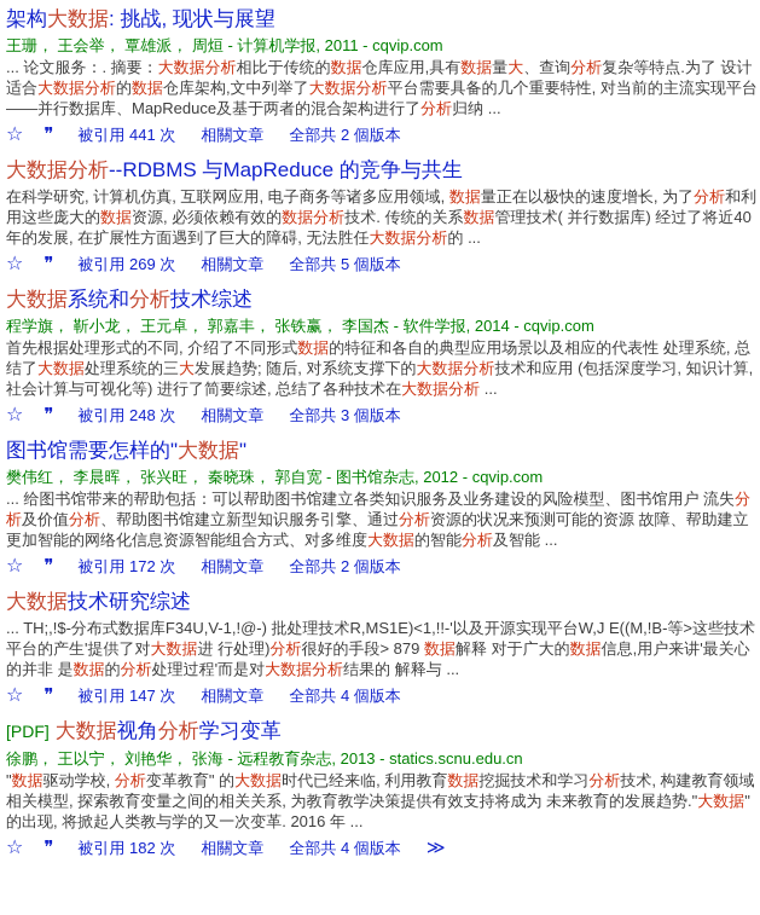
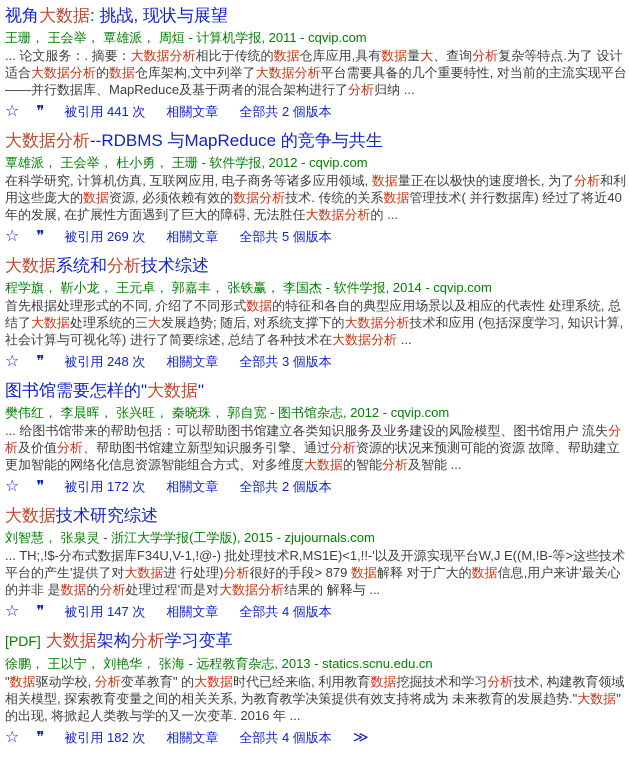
- 架构大数据: 挑战, 现状与展望
+ 视角大数据: 挑战, 现状与展望
  王珊， 王会举， 覃雄派， 周烜 - 计算机学报, 2011 - cqvip.com
  ... 论文服务：. 摘要：大数据分析相比于传统的数据仓库应用,具有数据量大、查询分析复杂等特点.为了 设计适合大数据分析的数据仓库架构,文中列举了大数据分析平台需要具备的几个重要特性, 对当前的主流实现平台——并行数据库、MapReduce及基于两者的混合架构进行了分析归纳 ...
  ☆
  ❞
  被引用 441 次
  相關文章
  全部共 2 個版本
  大数据分析--RDBMS 与MapReduce 的竞争与共生
+ 覃雄派， 王会举， 杜小勇， 王珊 - 软件学报, 2012 - cqvip.com
  在科学研究, 计算机仿真, 互联网应用, 电子商务等诸多应用领域, 数据量正在以极快的速度增长, 为了分析和利用这些庞大的数据资源, 必须依赖有效的数据分析技术. 传统的关系数据管理技术( 并行数据库) 经过了将近40 年的发展, 在扩展性方面遇到了巨大的障碍, 无法胜任大数据分析的 ...
  ☆
  ❞
  被引用 269 次
  相關文章
  全部共 5 個版本
  大数据系统和分析技术综述
  程学旗， 靳小龙， 王元卓， 郭嘉丰， 张铁赢， 李国杰 - 软件学报, 2014 - cqvip.com
  首先根据处理形式的不同, 介绍了不同形式数据的特征和各自的典型应用场景以及相应的代表性 处理系统, 总结了大数据处理系统的三大发展趋势; 随后, 对系统支撑下的大数据分析技术和应用 (包括深度学习, 知识计算, 社会计算与可视化等) 进行了简要综述, 总结了各种技术在大数据分析 ...
  ☆
  ❞
  被引用 248 次
  相關文章
  全部共 3 個版本
  图书馆需要怎样的"大数据"
  樊伟红， 李晨晖， 张兴旺， 秦晓珠， 郭自宽 - 图书馆杂志, 2012 - cqvip.com
  ... 给图书馆带来的帮助包括：可以帮助图书馆建立各类知识服务及业务建设的风险模型、图书馆用户 流失分析及价值分析、帮助图书馆建立新型知识服务引擎、通过分析资源的状况来预测可能的资源 故障、帮助建立更加智能的网络化信息资源智能组合方式、对多维度大数据的智能分析及智能 ...
  ☆
  ❞
  被引用 172 次
  相關文章
  全部共 2 個版本
  大数据技术研究综述
+ 刘智慧， 张泉灵 - 浙江大学学报(工学版), 2015 - zjujournals.com
  ... TH;,!$-分布式数据库F34U,V-1,!@-) 批处理技术R,MS1E)<1,!!-'以及开源实现平台W,J E((M,!B-等>这些技术平台的产生'提供了对大数据进 行处理)分析很好的手段> 879 数据解释 对于广大的数据信息,用户来讲'最关心的并非 是数据的分析处理过程'而是对大数据分析结果的 解释与 ...
  ☆
  ❞
  被引用 147 次
  相關文章
  全部共 4 個版本
- [PDF] 大数据视角分析学习变革
+ [PDF] 大数据架构分析学习变革
  徐鹏， 王以宁， 刘艳华， 张海 - 远程教育杂志, 2013 - statics.scnu.edu.cn
  "数据驱动学校, 分析变革教育" 的大数据时代已经来临, 利用教育数据挖掘技术和学习分析技术, 构建教育领域相关模型, 探索教育变量之间的相关关系, 为教育教学决策提供有效支持将成为 未来教育的发展趋势."大数据" 的出现, 将掀起人类教与学的又一次变革. 2016 年 ...
  ☆
  ❞
  被引用 182 次
  相關文章
  全部共 4 個版本
  ≫
